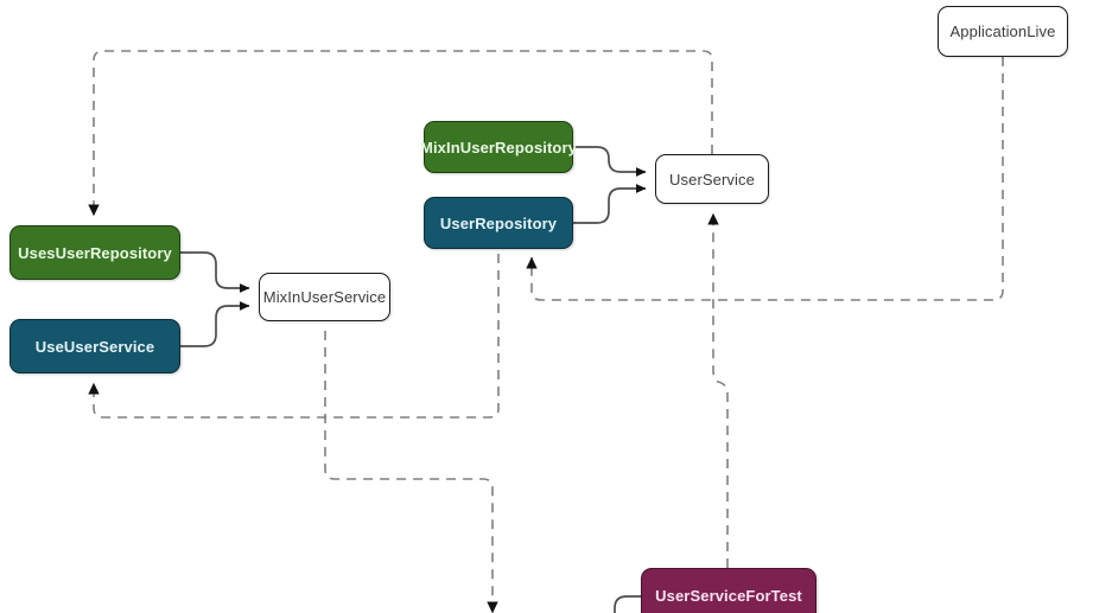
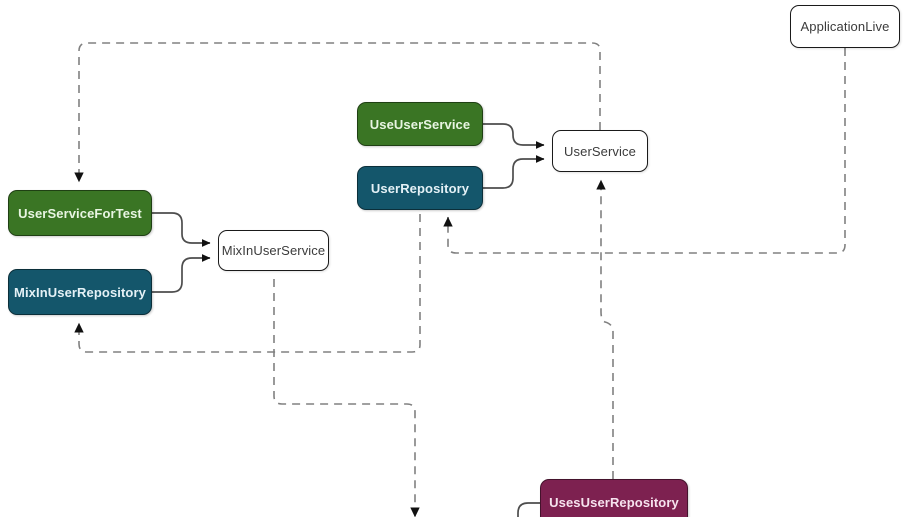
- UsesUserRepository
+ UserServiceForTest
- UseUserService
+ MixInUserRepository
  MixInUserService
- MixInUserRepository
+ UseUserService
  UserRepository
  UserService
  ApplicationLive
- UserServiceForTest
+ UsesUserRepository
